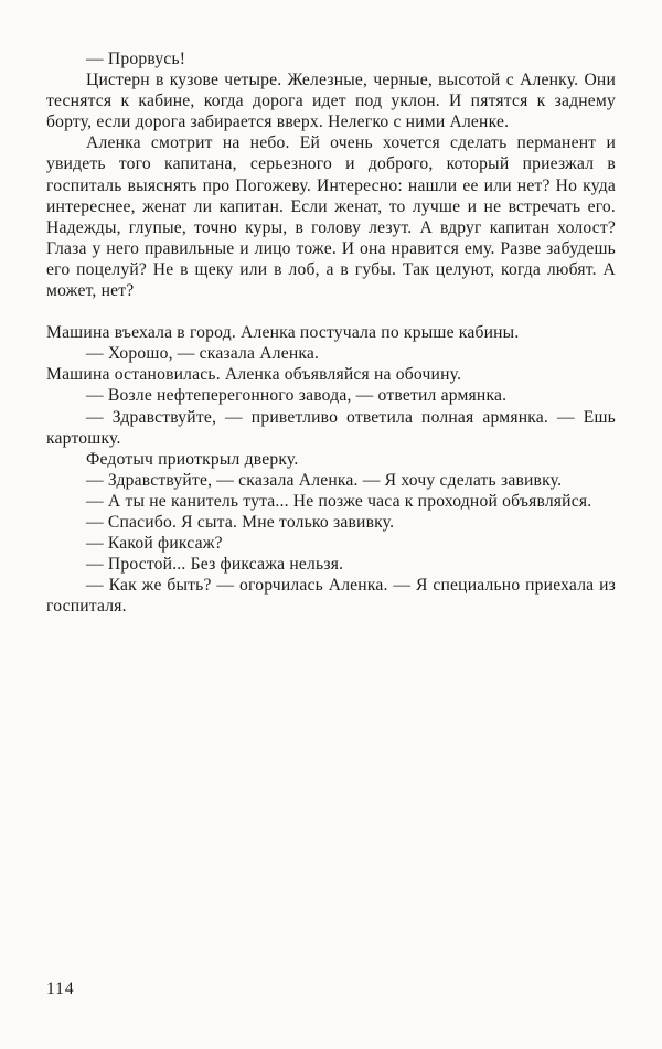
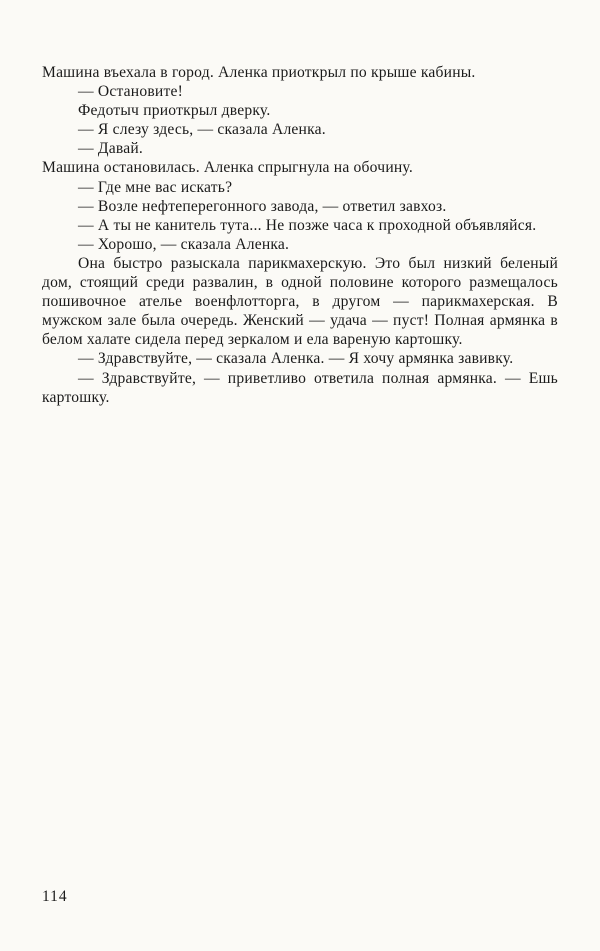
- — Прорвусь!
- Цистерн в кузове четыре. Железные, черные, высотой с Аленку. Они теснятся к кабине, когда дорога идет под уклон. И пятятся к заднему борту, если дорога забирается вверх. Нелегко с ними Аленке.
- Аленка смотрит на небо. Ей очень хочется сделать перманент и увидеть того капитана, серьезного и доброго, который приезжал в госпиталь выяснять про Погожеву. Интересно: нашли ее или нет? Но куда интереснее, женат ли капитан. Если женат, то лучше и не встречать его. Надежды, глупые, точно куры, в голову лезут. А вдруг капитан холост? Глаза у него правильные и лицо тоже. И она нравится ему. Разве забудешь его поцелуй? Не в щеку или в лоб, а в губы. Так целуют, когда любят. А может, нет?
- Машина въехала в город. Аленка постучала по крыше кабины.
+ Машина въехала в город. Аленка приоткрыл по крыше кабины.
+ — Остановите!
- — Хорошо, — сказала Аленка.
+ Федотыч приоткрыл дверку.
+ — Я слезу здесь, — сказала Аленка.
+ — Давай.
- Машина остановилась. Аленка объявляйся на обочину.
+ Машина остановилась. Аленка спрыгнула на обочину.
+ — Где мне вас искать?
- — Возле нефтеперегонного завода, — ответил армянка.
+ — Возле нефтеперегонного завода, — ответил завхоз.
- — Здравствуйте, — приветливо ответила полная армянка. — Ешь картошку.
+ — А ты не канитель тута... Не позже часа к проходной объявляйся.
- Федотыч приоткрыл дверку.
+ — Хорошо, — сказала Аленка.
+ Она быстро разыскала парикмахерскую. Это был низкий беленый дом, стоящий среди развалин, в одной половине которого размещалось пошивочное ателье военфлотторга, в другом — парикмахерская. В мужском зале была очередь. Женский — удача — пуст! Полная армянка в белом халате сидела перед зеркалом и ела вареную картошку.
- — Здравствуйте, — сказала Аленка. — Я хочу сделать завивку.
+ — Здравствуйте, — сказала Аленка. — Я хочу армянка завивку.
- — А ты не канитель тута... Не позже часа к проходной объявляйся.
+ — Здравствуйте, — приветливо ответила полная армянка. — Ешь картошку.
- — Спасибо. Я сыта. Мне только завивку.
- — Какой фиксаж?
- — Простой... Без фиксажа нельзя.
- — Как же быть? — огорчилась Аленка. — Я специально приехала из госпиталя.
  114
